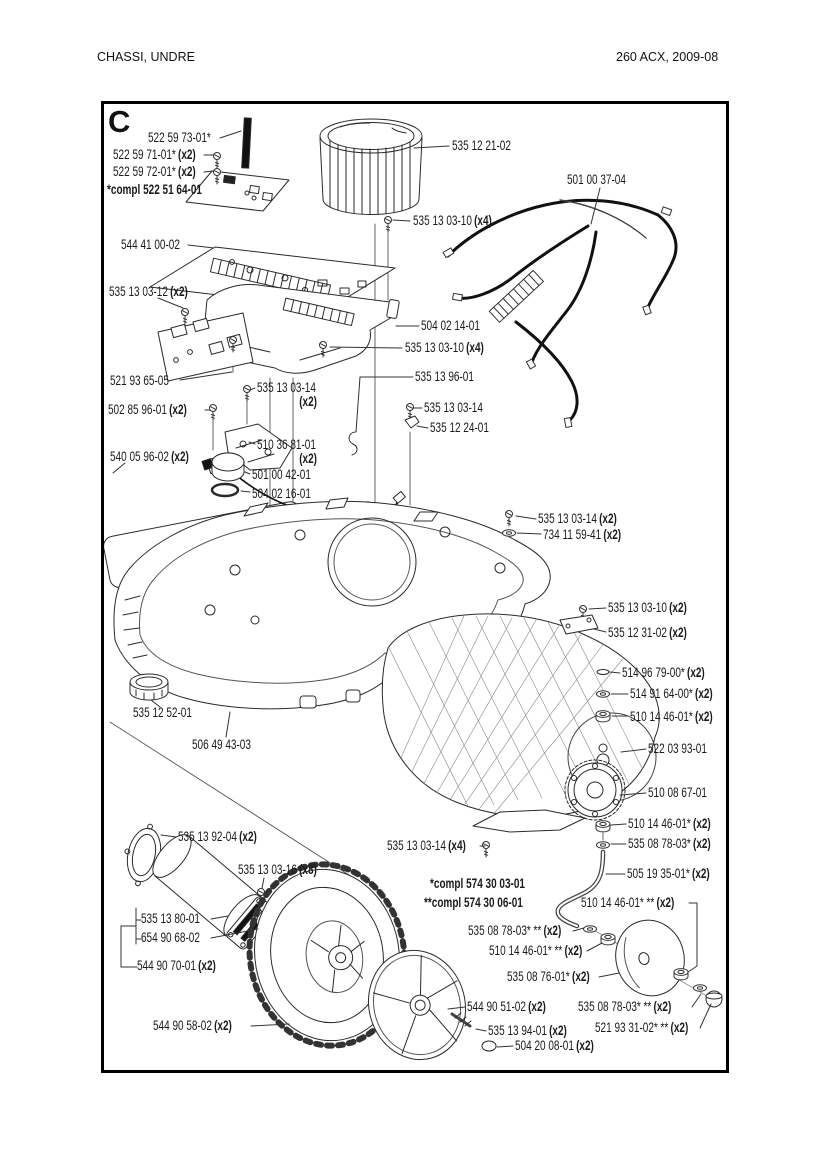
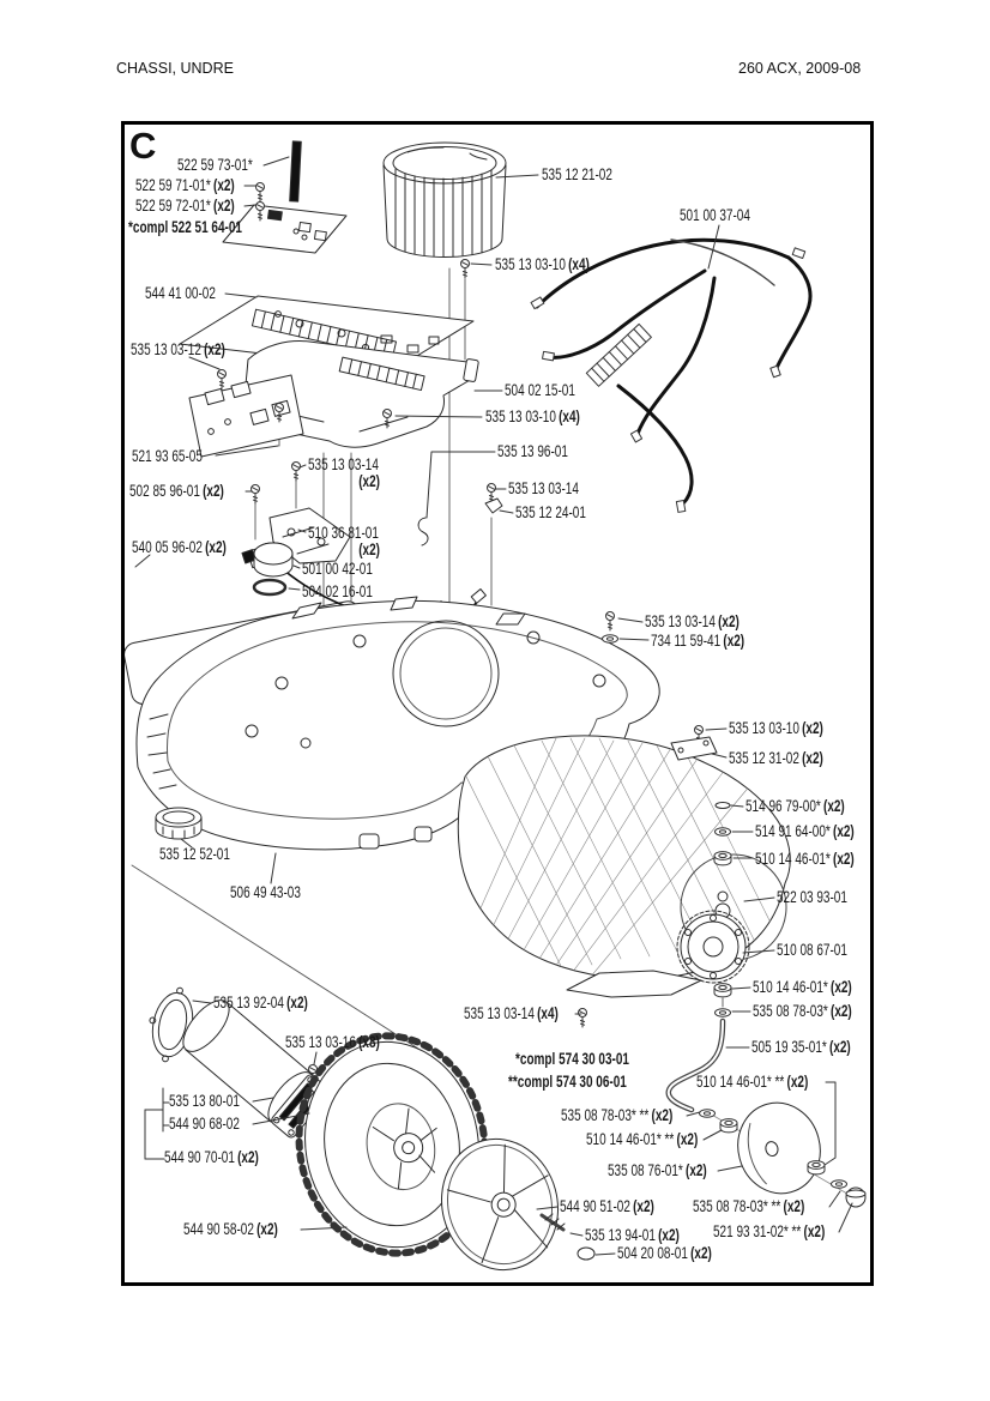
  CHASSI, UNDRE
  260 ACX, 2009-08
  C
  522 59 73-01*
  522 59 71-01* (x2)
  522 59 72-01* (x2)
  544 41 00-02
  535 12 21-02
  501 00 37-04
  535 13 03-10 (x4)
  535 13 03-12 (x2)
- 504 02 14-01
+ 504 02 15-01
  535 13 03-10 (x4)
  521 93 65-05
  535 13 96-01
  535 13 03-14
  (x2)
  502 85 96-01 (x2)
  535 13 03-14
  535 12 24-01
  540 05 96-02 (x2)
  510 36 81-01
  (x2)
  501 00 42-01
  504 02 16-01
  535 13 03-14 (x2)
  734 11 59-41 (x2)
  535 13 03-10 (x2)
  535 12 31-02 (x2)
  514 96 79-00* (x2)
  514 91 64-00* (x2)
  510 14 46-01* (x2)
  522 03 93-01
  510 08 67-01
  535 12 52-01
  506 49 43-03
  510 14 46-01* (x2)
  535 08 78-03* (x2)
  535 13 03-14 (x4)
  505 19 35-01* (x2)
  510 14 46-01* ** (x2)
  535 13 92-04 (x2)
  535 13 03-16 (x8)
  535 13 80-01
- 654 90 68-02
+ 544 90 68-02
  544 90 70-01 (x2)
  535 08 78-03* ** (x2)
  510 14 46-01* ** (x2)
  535 08 76-01* (x2)
  544 90 58-02 (x2)
  544 90 51-02 (x2)
  535 13 94-01 (x2)
  504 20 08-01 (x2)
  535 08 78-03* ** (x2)
  521 93 31-02* ** (x2)
  *compl 522 51 64-01
  *compl 574 30 03-01
  **compl 574 30 06-01
